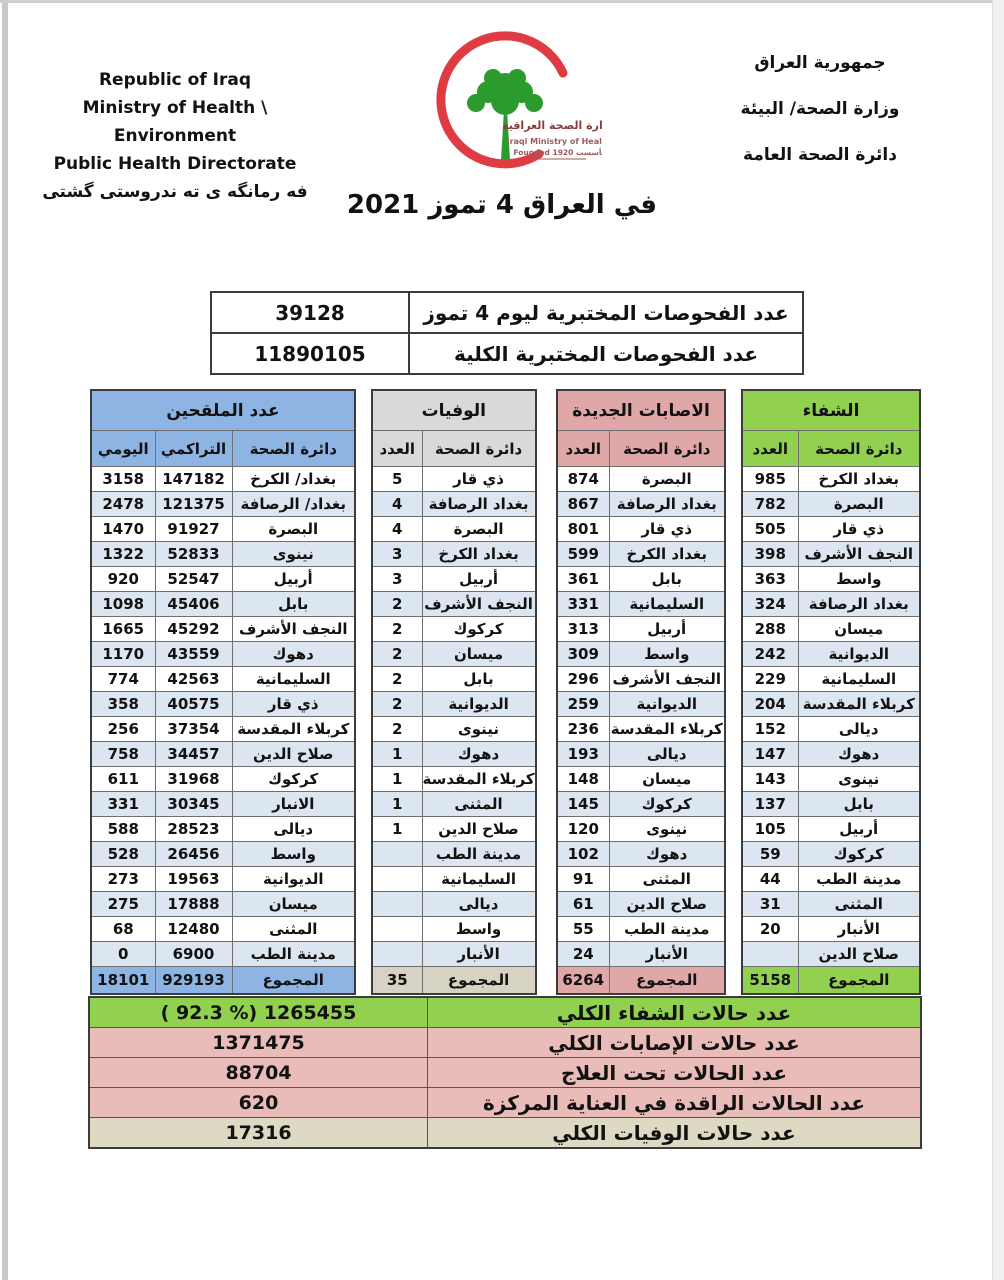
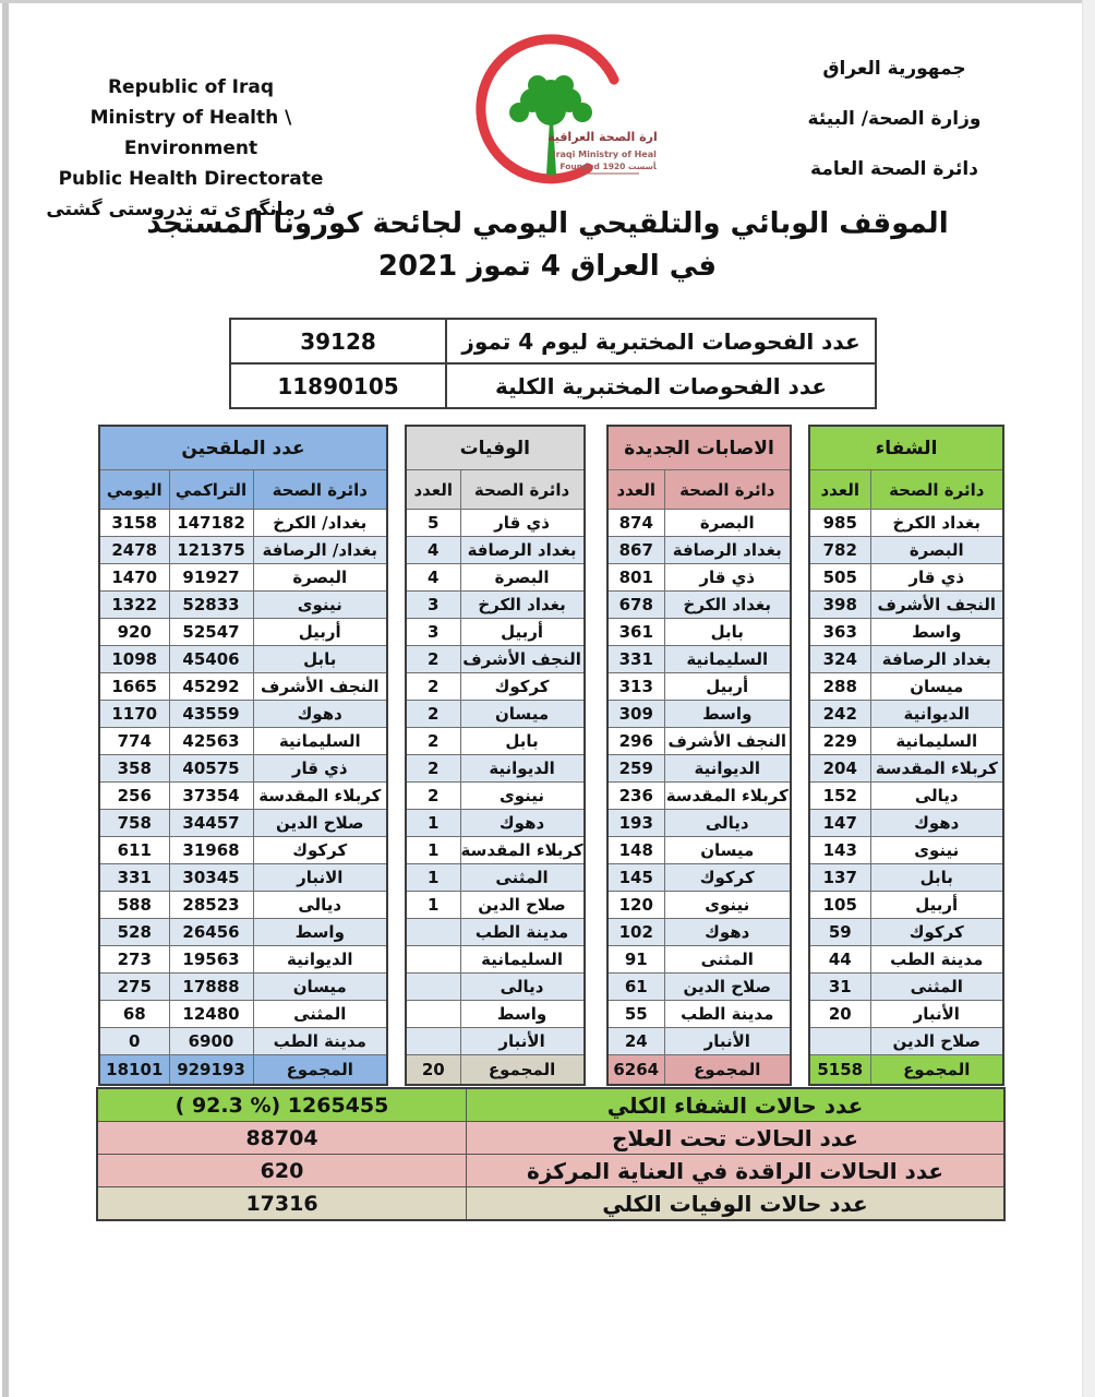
  Republic of Iraq
  Ministry of Health \ Environment
  Public Health Directorate
  فه رمانگه ی ته ندروستی گشتی
  ارة الصحة العراقية
  Iraqi Ministry of Heal
  Founded 1920 أسست
  جمهورية العراق
  وزارة الصحة/ البيئة
  دائرة الصحة العامة
+ الموقف الوبائي والتلقيحي اليومي لجائحة كورونا المستجد
  في العراق 4 تموز 2021
  39128	عدد الفحوصات المختبرية ليوم 4 تموز
  11890105	عدد الفحوصات المختبرية الكلية
  عدد الملقحين
  اليومي	التراكمي	دائرة الصحة
  3158	147182	بغداد/ الكرخ
  2478	121375	بغداد/ الرصافة
  1470	91927	البصرة
  1322	52833	نينوى
  920	52547	أربيل
  1098	45406	بابل
  1665	45292	النجف الأشرف
  1170	43559	دهوك
  774	42563	السليمانية
  358	40575	ذي قار
  256	37354	كربلاء المقدسة
  758	34457	صلاح الدين
  611	31968	كركوك
  331	30345	الانبار
  588	28523	ديالى
  528	26456	واسط
  273	19563	الديوانية
  275	17888	ميسان
  68	12480	المثنى
  0	6900	مدينة الطب
  18101	929193	المجموع
  الوفيات
  العدد	دائرة الصحة
  5	ذي قار
  4	بغداد الرصافة
  4	البصرة
  3	بغداد الكرخ
  3	أربيل
  2	النجف الأشرف
  2	كركوك
  2	ميسان
  2	بابل
  2	الديوانية
  2	نينوى
  1	دهوك
  1	كربلاء المقدسة
  1	المثنى
  1	صلاح الدين
  	مدينة الطب
  	السليمانية
  	ديالى
  	واسط
  	الأنبار
- 35	المجموع
+ 20	المجموع
  الاصابات الجديدة
  العدد	دائرة الصحة
  874	البصرة
  867	بغداد الرصافة
  801	ذي قار
- 599	بغداد الكرخ
+ 678	بغداد الكرخ
  361	بابل
  331	السليمانية
  313	أربيل
  309	واسط
  296	النجف الأشرف
  259	الديوانية
  236	كربلاء المقدسة
  193	ديالى
  148	ميسان
  145	كركوك
  120	نينوى
  102	دهوك
  91	المثنى
  61	صلاح الدين
  55	مدينة الطب
  24	الأنبار
  6264	المجموع
  الشفاء
  العدد	دائرة الصحة
  985	بغداد الكرخ
  782	البصرة
  505	ذي قار
  398	النجف الأشرف
  363	واسط
  324	بغداد الرصافة
  288	ميسان
  242	الديوانية
  229	السليمانية
  204	كربلاء المقدسة
  152	ديالى
  147	دهوك
  143	نينوى
  137	بابل
  105	أربيل
  59	كركوك
  44	مدينة الطب
  31	المثنى
  20	الأنبار
  	صلاح الدين
  5158	المجموع
  ( 92.3 %) 1265455	عدد حالات الشفاء الكلي
- 1371475	عدد حالات الإصابات الكلي
  88704	عدد الحالات تحت العلاج
  620	عدد الحالات الراقدة في العناية المركزة
  17316	عدد حالات الوفيات الكلي
